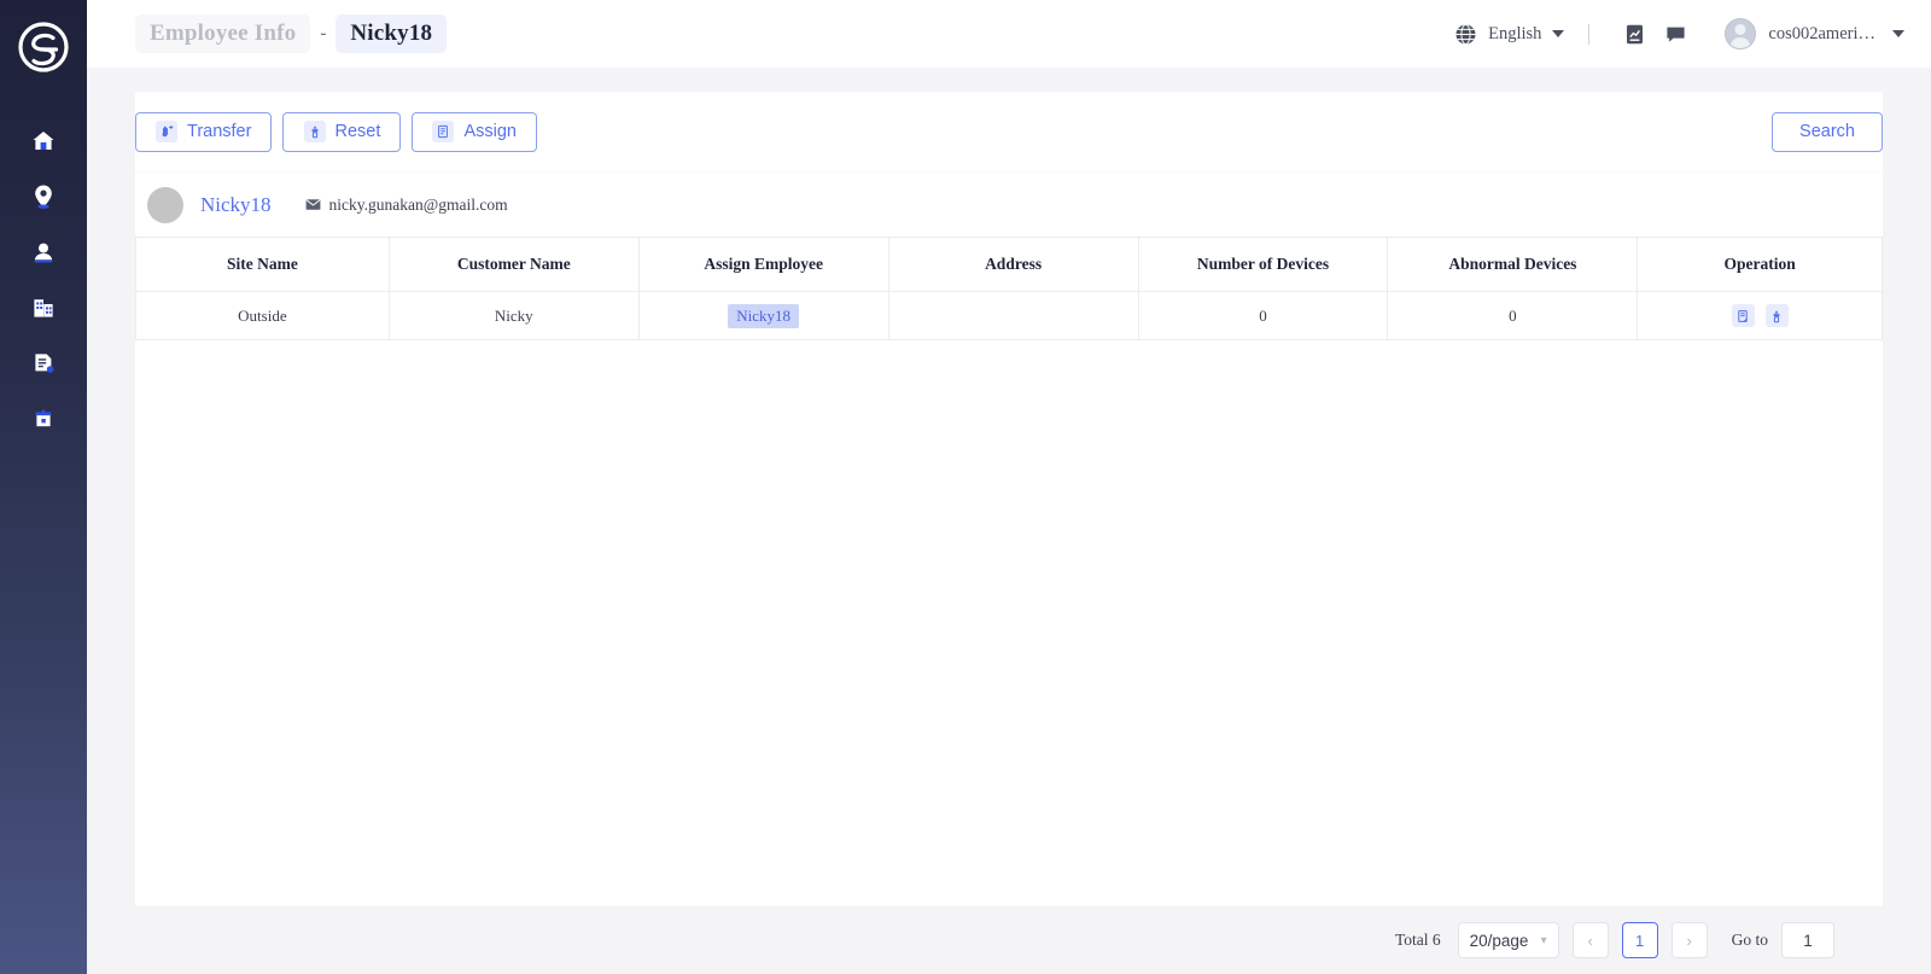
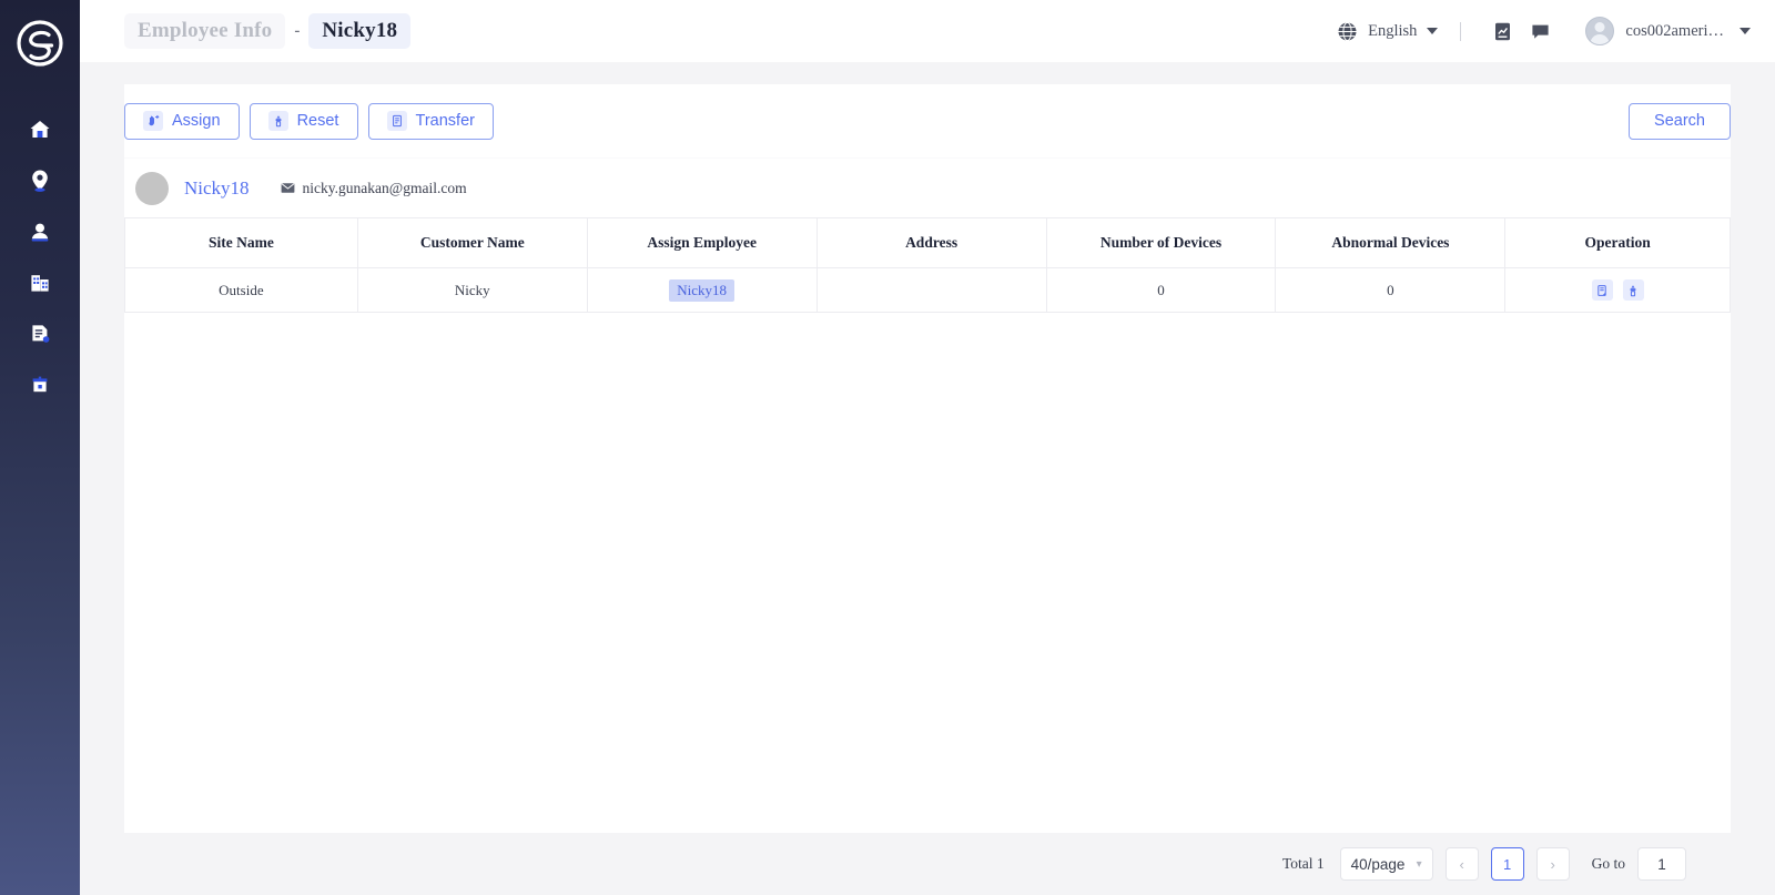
  Employee Info
  -
  Nicky18
  English
  cos002ameri…
- Transfer
+ Assign
  Reset
- Assign
+ Transfer
  Search
  Nicky18
  nicky.gunakan@gmail.com
  Site Name	Customer Name	Assign Employee	Address	Number of Devices	Abnormal Devices	Operation
  Outside	Nicky	Nicky18		0	0
- Total 6
+ Total 1
- 20/page
+ 40/page
  ▾
  ‹
  1
  ›
  Go to
  1
